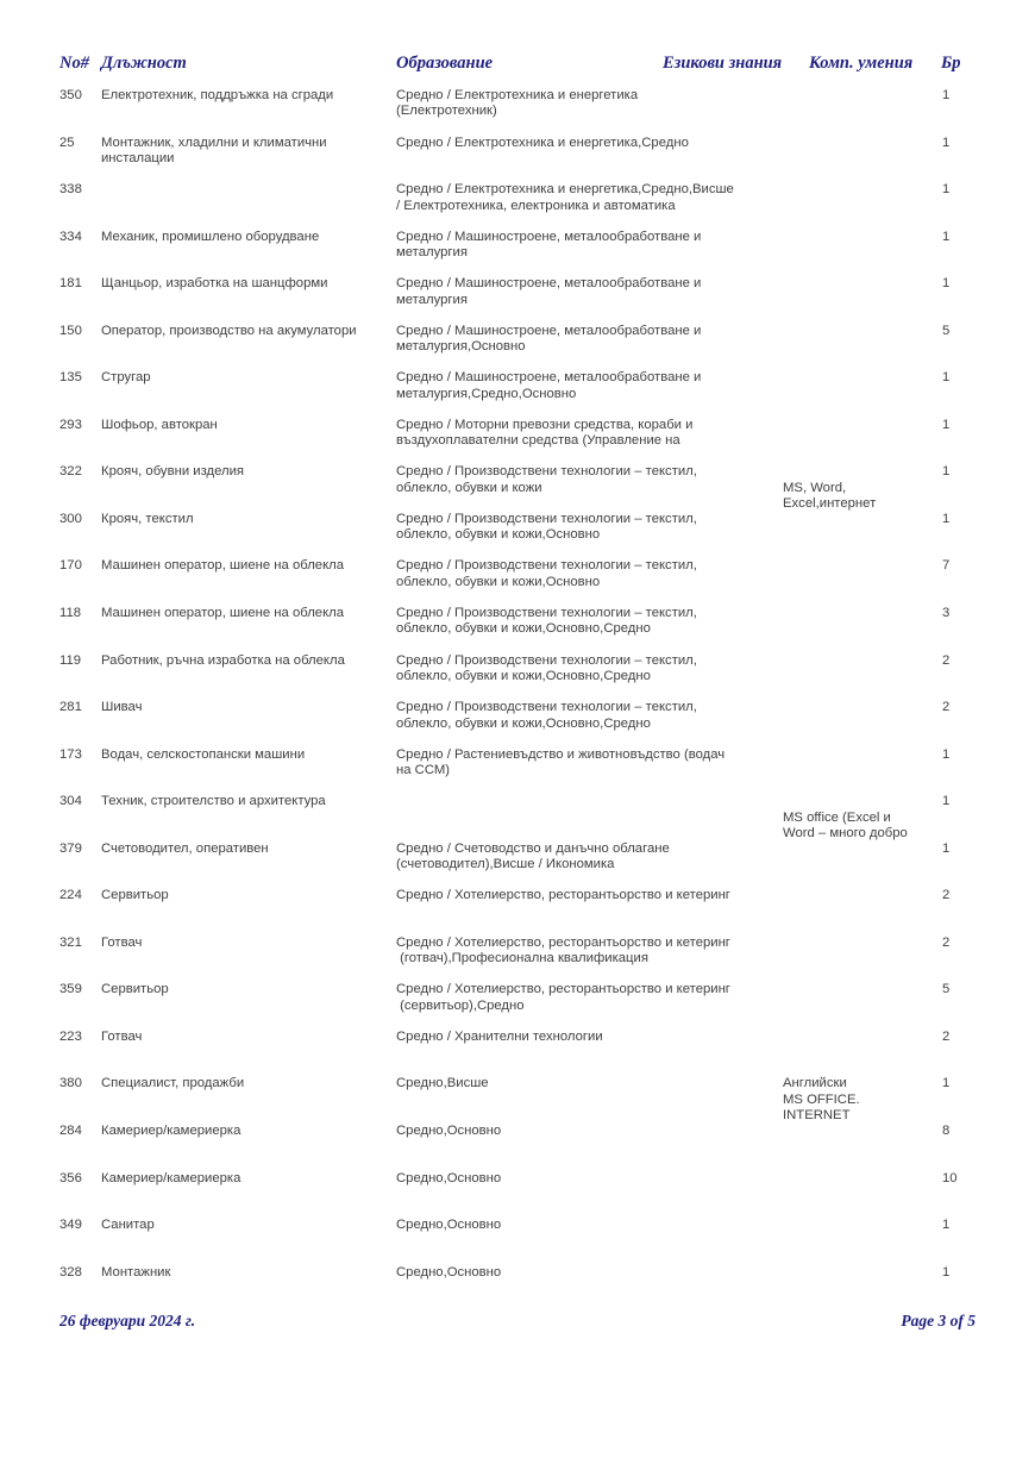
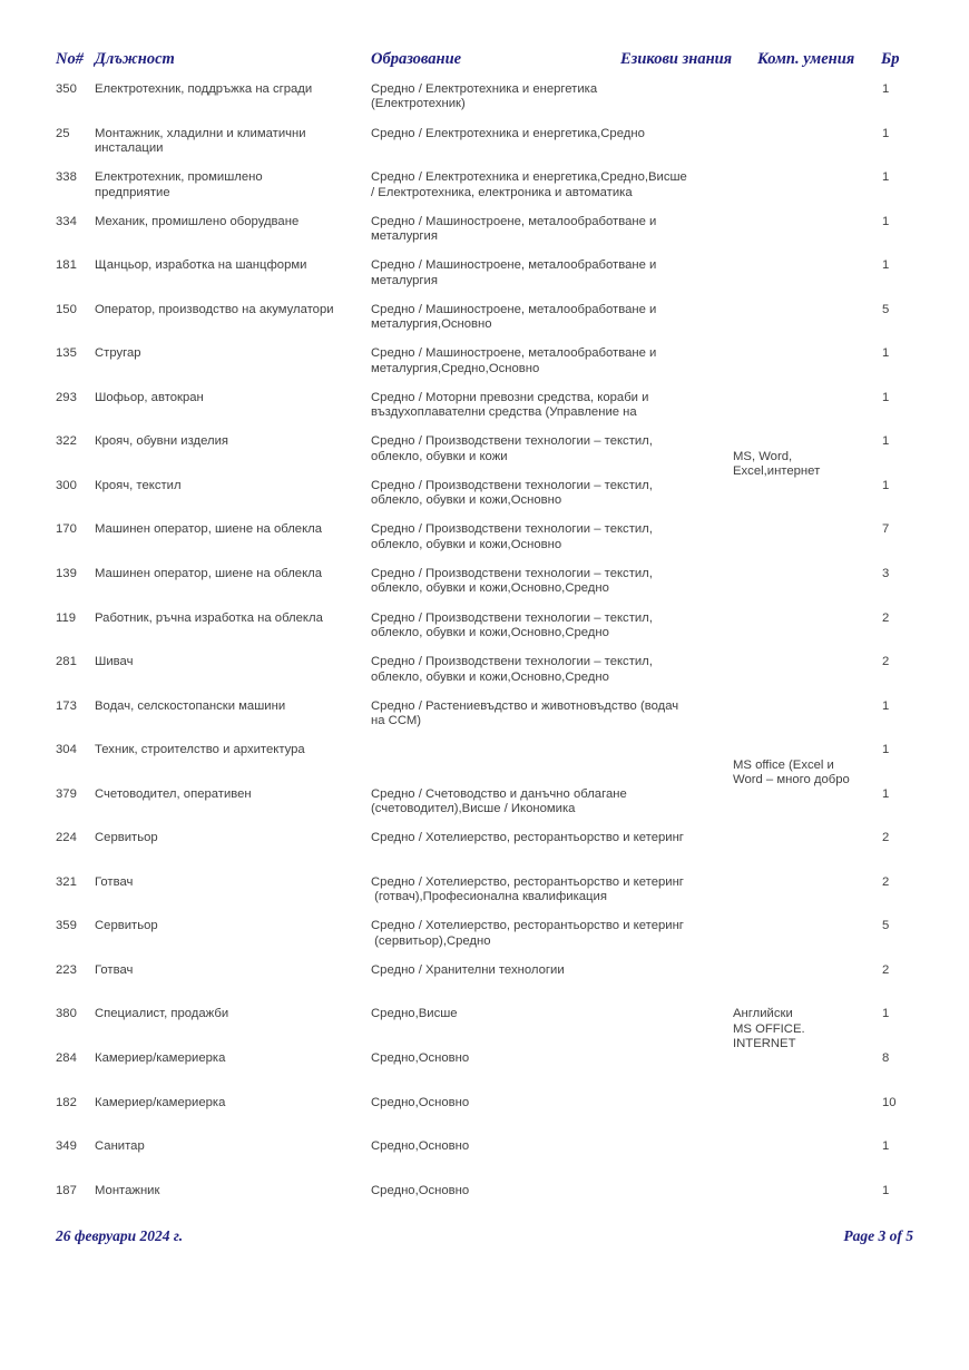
  No#
  Длъжност
  Образование
  Езикови знания
  Комп. умения
  Бр
  350
  Електротехник, поддръжка на сгради
  Средно / Електротехника и енергетика
  (Електротехник)
  1
  25
  Монтажник, хладилни и климатични
  инсталации
  Средно / Електротехника и енергетика,Средно
  1
  338
+ Електротехник, промишлено
+ предприятие
  Средно / Електротехника и енергетика,Средно,Висше
  / Електротехника, електроника и автоматика
  1
  334
  Механик, промишлено оборудване
  Средно / Машиностроене, металообработване и
  металургия
  1
  181
  Щанцьор, изработка на шанцформи
  Средно / Машиностроене, металообработване и
  металургия
  1
  150
  Оператор, производство на акумулатори
  Средно / Машиностроене, металообработване и
  металургия,Основно
  5
  135
  Стругар
  Средно / Машиностроене, металообработване и
  металургия,Средно,Основно
  1
  293
  Шофьор, автокран
  Средно / Моторни превозни средства, кораби и
  въздухоплавателни средства (Управление на
  1
  322
  Крояч, обувни изделия
  Средно / Производствени технологии – текстил,
  облекло, обувки и кожи
  MS, Word,
  Excel,интернет
  1
  300
  Крояч, текстил
  Средно / Производствени технологии – текстил,
  облекло, обувки и кожи,Основно
  1
  170
  Машинен оператор, шиене на облекла
  Средно / Производствени технологии – текстил,
  облекло, обувки и кожи,Основно
  7
- 118
+ 139
  Машинен оператор, шиене на облекла
  Средно / Производствени технологии – текстил,
  облекло, обувки и кожи,Основно,Средно
  3
  119
  Работник, ръчна изработка на облекла
  Средно / Производствени технологии – текстил,
  облекло, обувки и кожи,Основно,Средно
  2
  281
  Шивач
  Средно / Производствени технологии – текстил,
  облекло, обувки и кожи,Основно,Средно
  2
  173
  Водач, селскостопански машини
  Средно / Растениевъдство и животновъдство (водач
  на ССМ)
  1
  304
  Техник, строителство и архитектура
  MS office (Excel и
  Word – много добро
  1
  379
  Счетоводител, оперативен
  Средно / Счетоводство и данъчно облагане
  (счетоводител),Висше / Икономика
  1
  224
  Сервитьор
  Средно / Хотелиерство, ресторантьорство и кетеринг
  2
  321
  Готвач
  Средно / Хотелиерство, ресторантьорство и кетеринг
  (готвач),Професионална квалификация
  2
  359
  Сервитьор
  Средно / Хотелиерство, ресторантьорство и кетеринг
  (сервитьор),Средно
  5
  223
  Готвач
  Средно / Хранителни технологии
  2
  380
  Специалист, продажби
  Средно,Висше
  Английски
  MS OFFICE.
  INTERNET
  1
  284
  Камериер/камериерка
  Средно,Основно
  8
- 356
+ 182
  Камериер/камериерка
  Средно,Основно
  10
  349
  Санитар
  Средно,Основно
  1
- 328
+ 187
  Монтажник
  Средно,Основно
  1
  26 февруари 2024 г.
  Page 3 of 5
